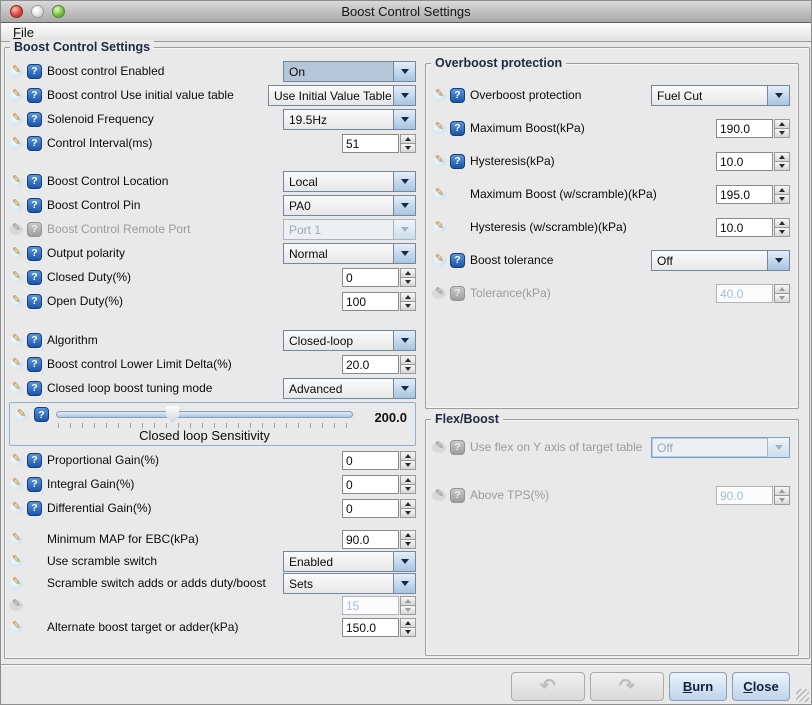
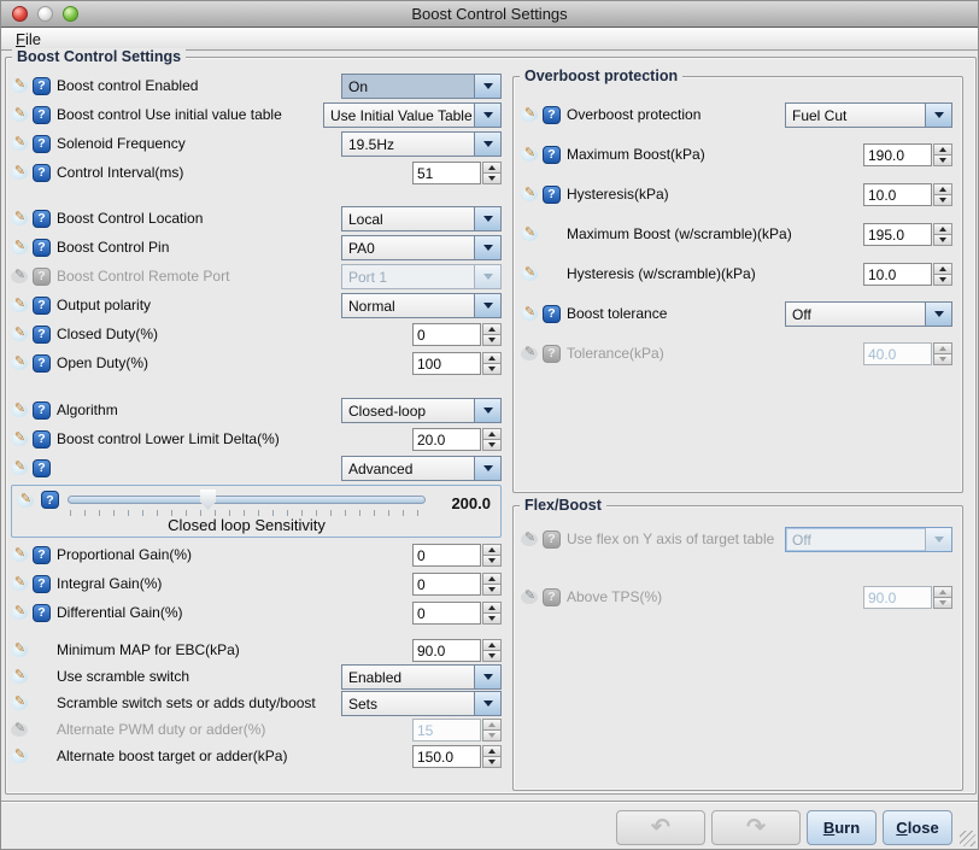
  Boost Control Settings
  File
  Boost Control Settings
  ?
  Boost control Enabled
  On
  ?
  Boost control Use initial value table
  Use Initial Value Table
  ?
  Solenoid Frequency
  19.5Hz
  ?
  Control Interval(ms)
  51
  ?
  Boost Control Location
  Local
  ?
  Boost Control Pin
  PA0
  ?
  Boost Control Remote Port
  Port 1
  ?
  Output polarity
  Normal
  ?
  Closed Duty(%)
  0
  ?
  Open Duty(%)
  100
  ?
  Algorithm
  Closed-loop
  ?
  Boost control Lower Limit Delta(%)
  20.0
  ?
- Closed loop boost tuning mode
  Advanced
  ?
  200.0
  Closed loop Sensitivity
  ?
  Proportional Gain(%)
  0
  ?
  Integral Gain(%)
  0
  ?
  Differential Gain(%)
  0
  Minimum MAP for EBC(kPa)
  90.0
  Use scramble switch
  Enabled
- Scramble switch adds or adds duty/boost
+ Scramble switch sets or adds duty/boost
  Sets
+ Alternate PWM duty or adder(%)
  15
  Alternate boost target or adder(kPa)
  150.0
  Overboost protection
  ?
  Overboost protection
  Fuel Cut
  ?
  Maximum Boost(kPa)
  190.0
  ?
  Hysteresis(kPa)
  10.0
  Maximum Boost (w/scramble)(kPa)
  195.0
  Hysteresis (w/scramble)(kPa)
  10.0
  ?
  Boost tolerance
  Off
  ?
  Tolerance(kPa)
  40.0
  Flex/Boost
  ?
  Use flex on Y axis of target table
  Off
  ?
  Above TPS(%)
  90.0
  ↶
  ↷
  B
  urn
  C
  lose
